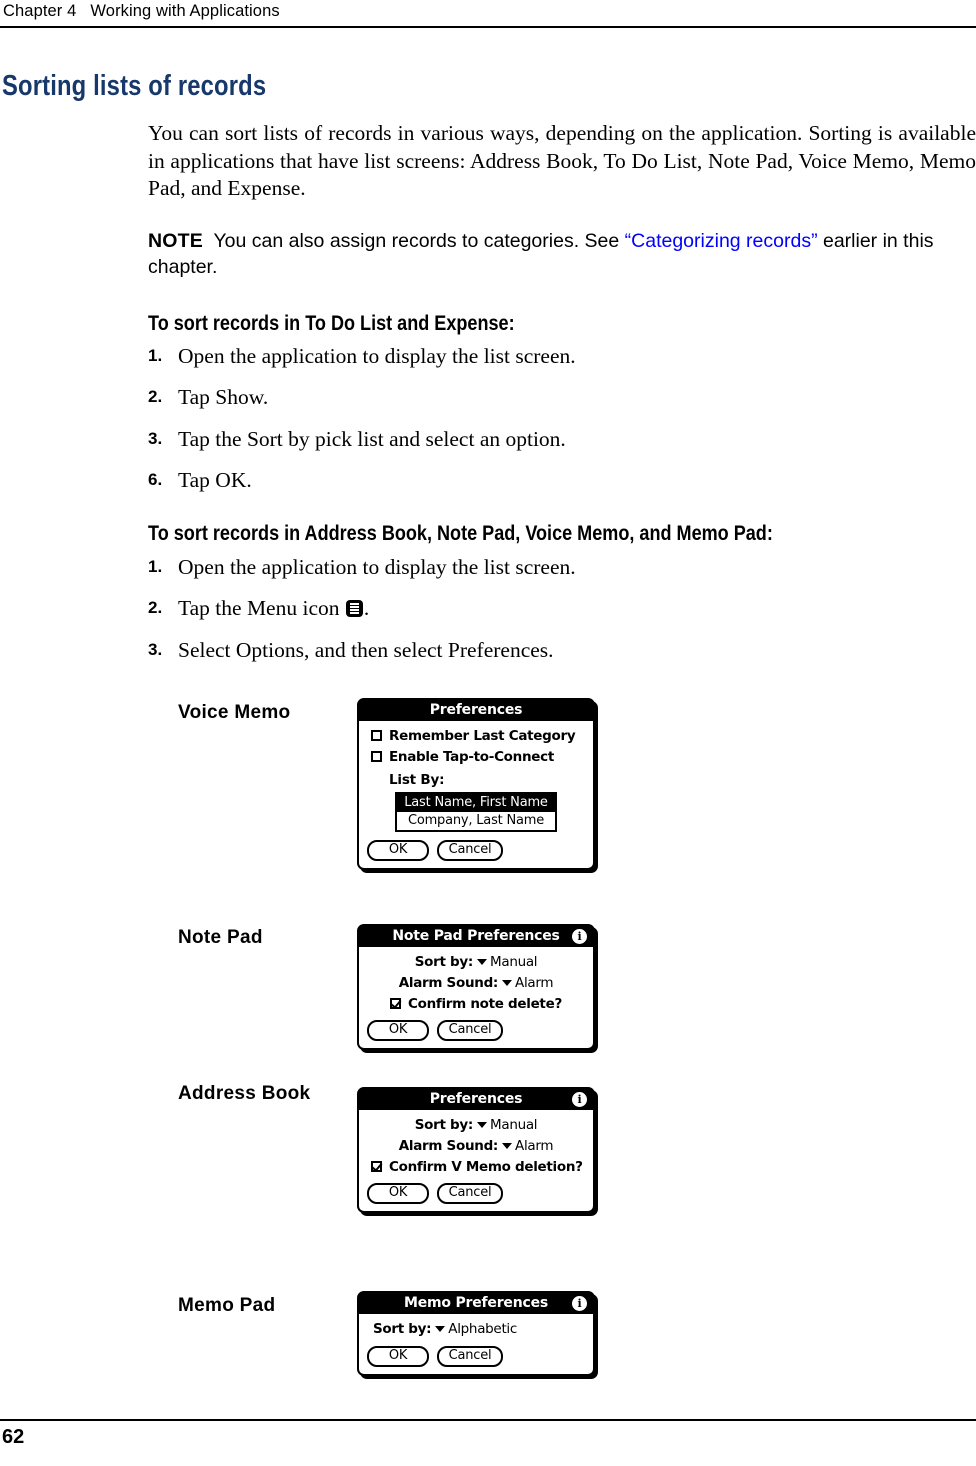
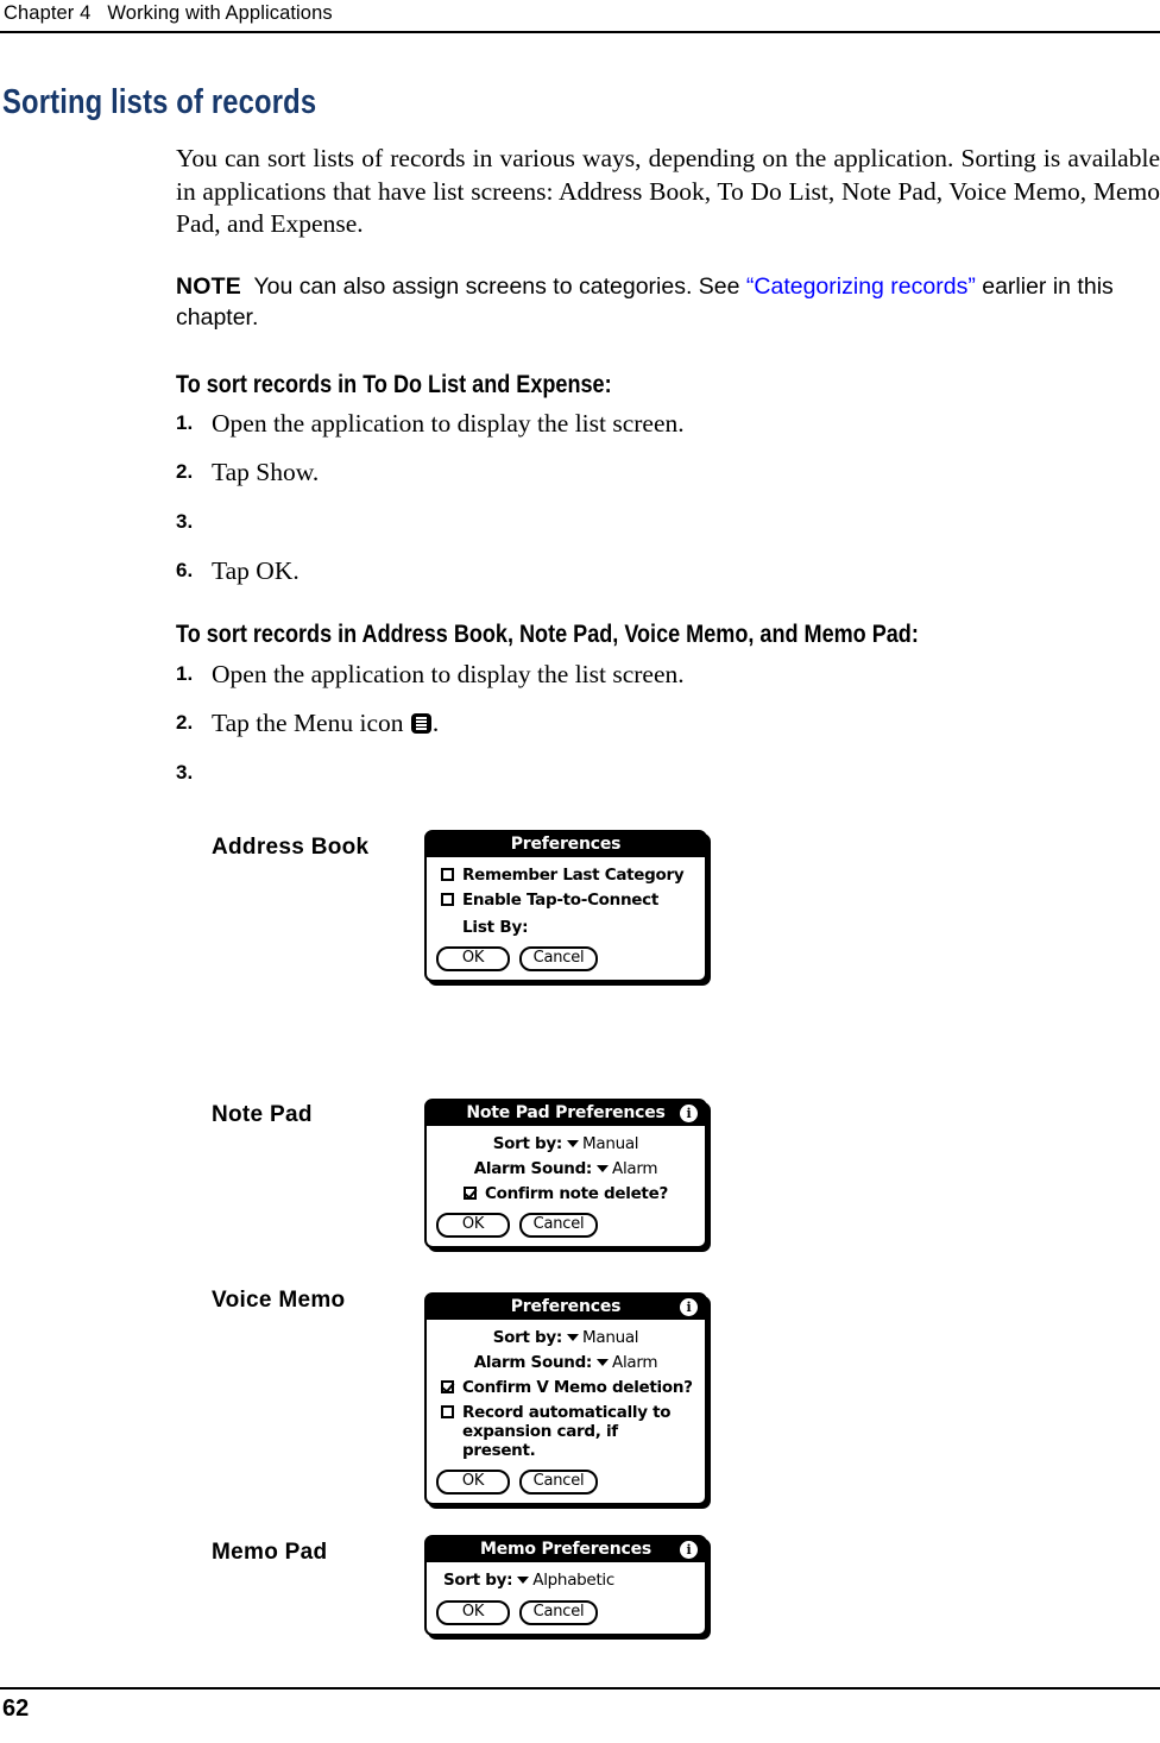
  Chapter 4 Working with Applications
  Sorting lists of records
  You can sort lists of records in various ways, depending on the application. Sorting is available in applications that have list screens: Address Book, To Do List, Note Pad, Voice Memo, Memo Pad, and Expense.
- NOTE You can also assign records to categories. See “Categorizing records” earlier in this chapter.
+ NOTE You can also assign screens to categories. See “Categorizing records” earlier in this chapter.
  To sort records in To Do List and Expense:
  1.
  Open the application to display the list screen.
  2.
  Tap Show.
  3.
- Tap the Sort by pick list and select an option.
  6.
  Tap OK.
  To sort records in Address Book, Note Pad, Voice Memo, and Memo Pad:
  1.
  Open the application to display the list screen.
  2.
  Tap the Menu icon .
  3.
- Select Options, and then select Preferences.
- Voice Memo
+ Address Book
  Preferences
  Remember Last Category
  Enable Tap-to-Connect
  List By:
- Last Name, First Name
- Company, Last Name
  OK
  Cancel
  Note Pad
  Note Pad Preferences
  i
  Sort by: Manual
  Alarm Sound: Alarm
  Confirm note delete?
  OK
  Cancel
- Address Book
+ Voice Memo
  Preferences
  i
  Sort by: Manual
  Alarm Sound: Alarm
  Confirm V Memo deletion?
+ Record automatically to expansion card, if present.
  OK
  Cancel
  Memo Pad
  Memo Preferences
  i
  Sort by: Alphabetic
  OK
  Cancel
  62
